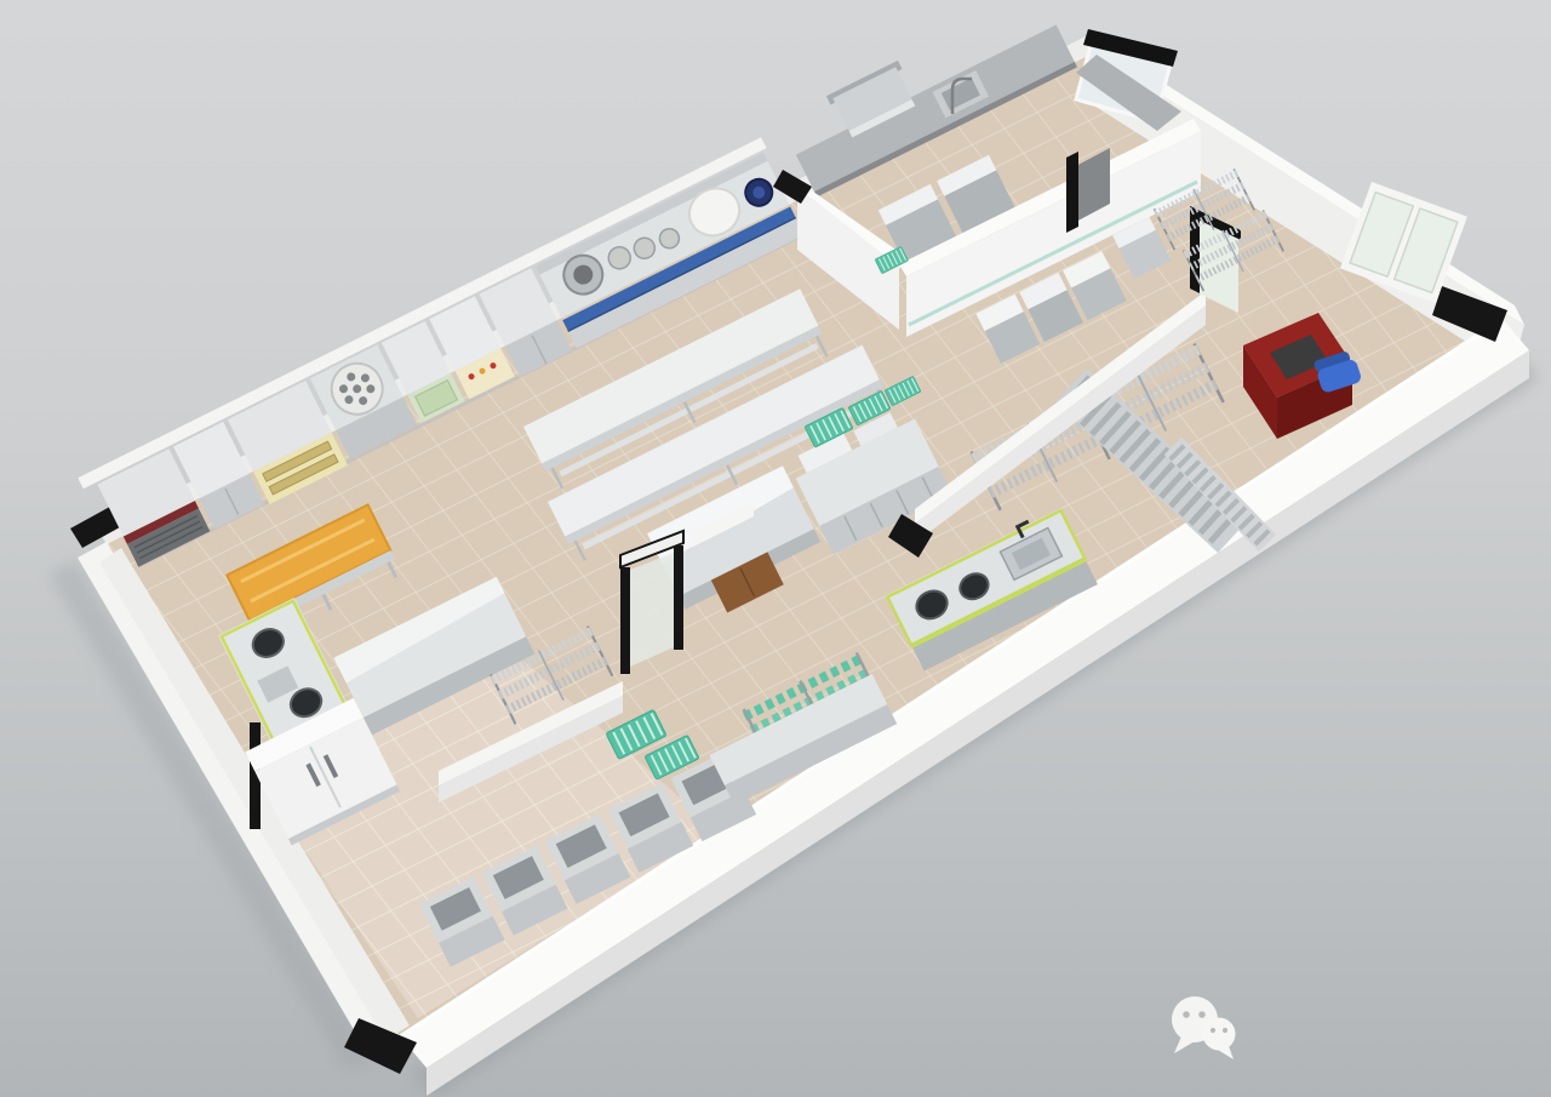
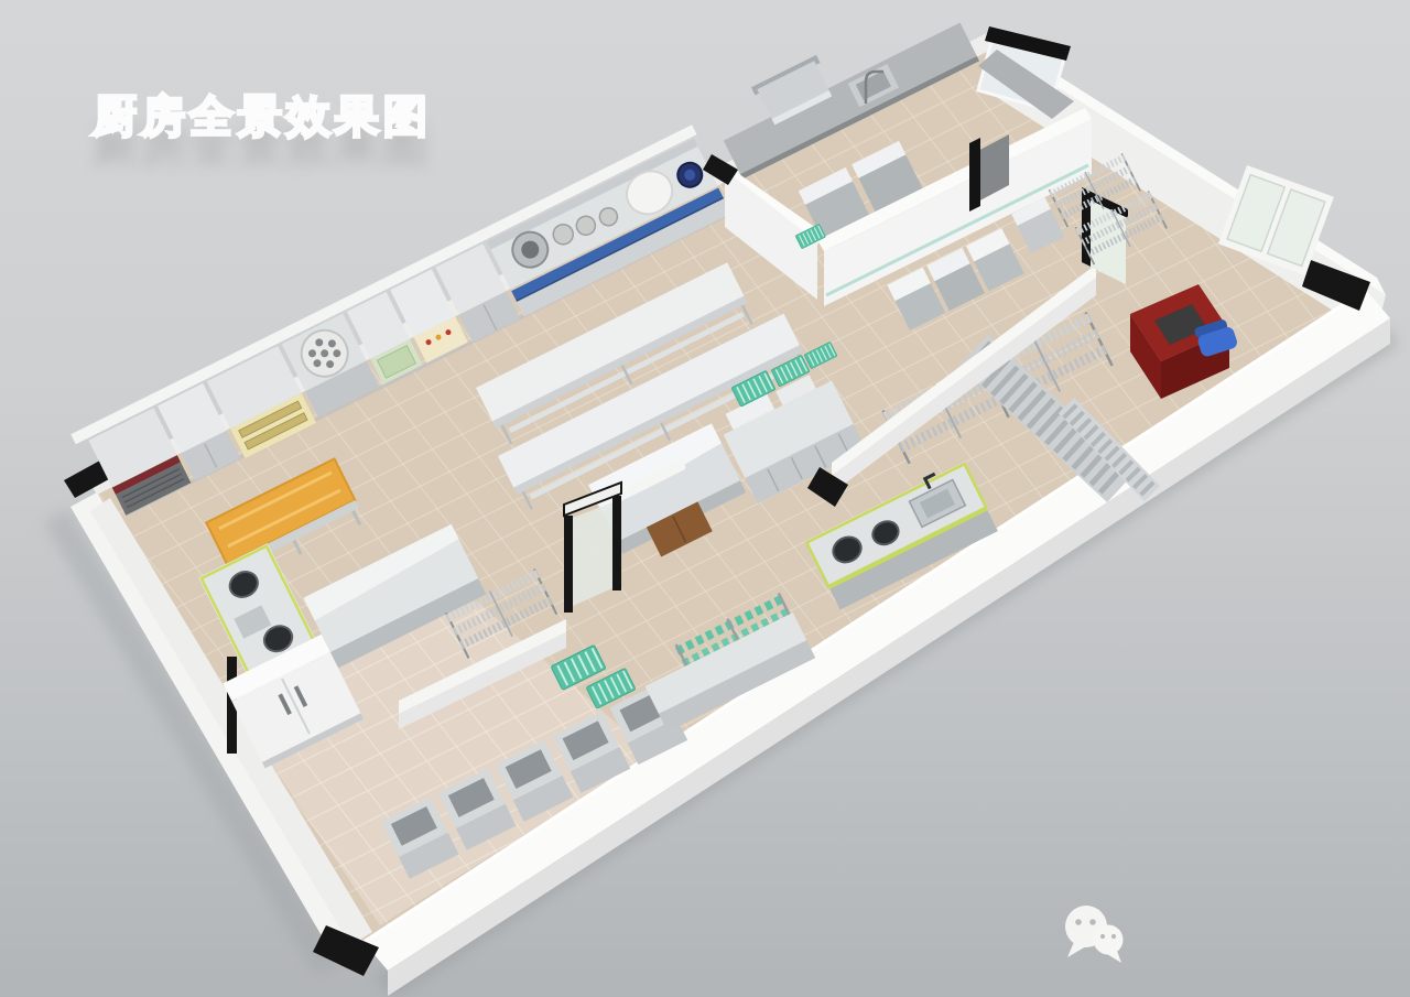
+ 厨房全景效果图
